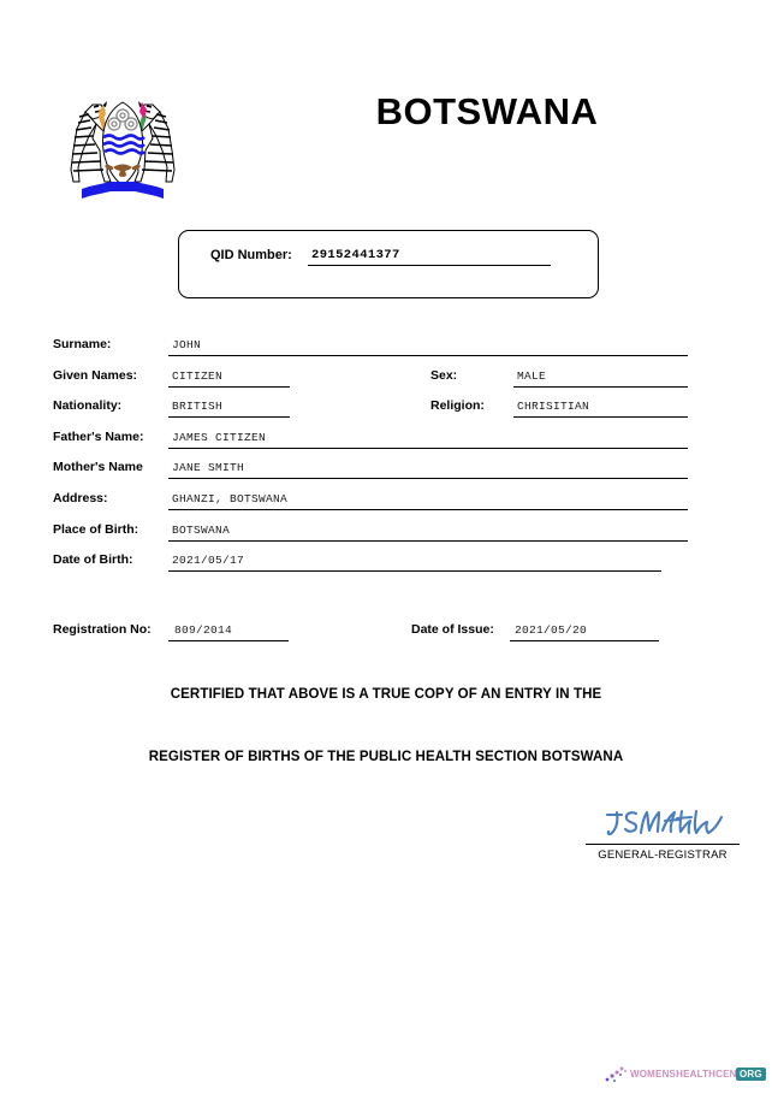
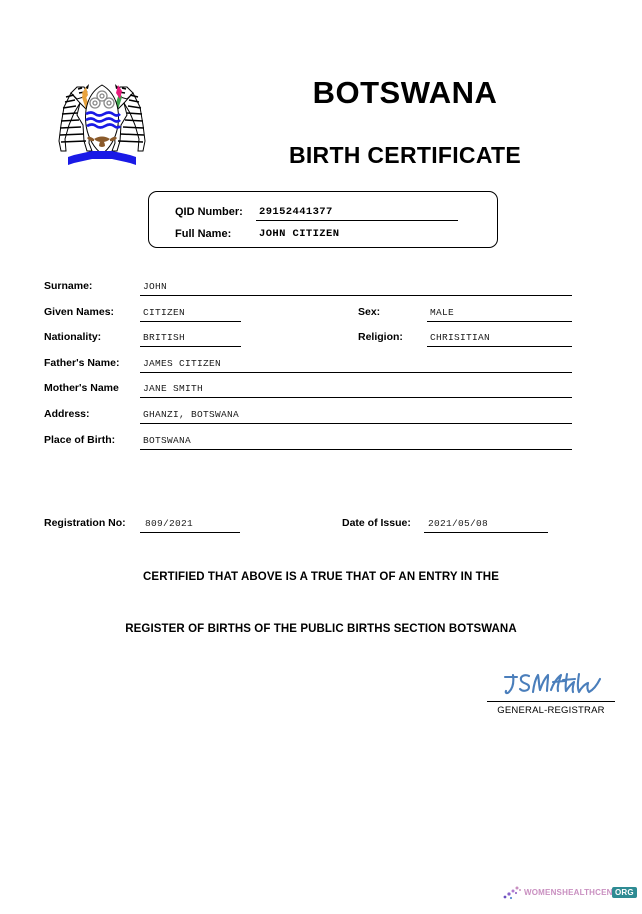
  BOTSWANA
+ BIRTH CERTIFICATE
  QID Number:
  29152441377
+ Full Name:
+ JOHN CITIZEN
  Surname:
  JOHN
  Given Names:
  CITIZEN
  Sex:
  MALE
  Nationality:
  BRITISH
  Religion:
  CHRISITIAN
  Father's Name:
  JAMES CITIZEN
  Mother's Name
  JANE SMITH
  Address:
  GHANZI, BOTSWANA
  Place of Birth:
  BOTSWANA
- Date of Birth:
- 2021/05/17
  Registration No:
- 809/2014
+ 809/2021
  Date of Issue:
- 2021/05/20
+ 2021/05/08
- CERTIFIED THAT ABOVE IS A TRUE COPY OF AN ENTRY IN THE
+ CERTIFIED THAT ABOVE IS A TRUE THAT OF AN ENTRY IN THE
- REGISTER OF BIRTHS OF THE PUBLIC HEALTH SECTION BOTSWANA
+ REGISTER OF BIRTHS OF THE PUBLIC BIRTHS SECTION BOTSWANA
  GENERAL-REGISTRAR
  WOMENSHEALTHCEN
  ORG
